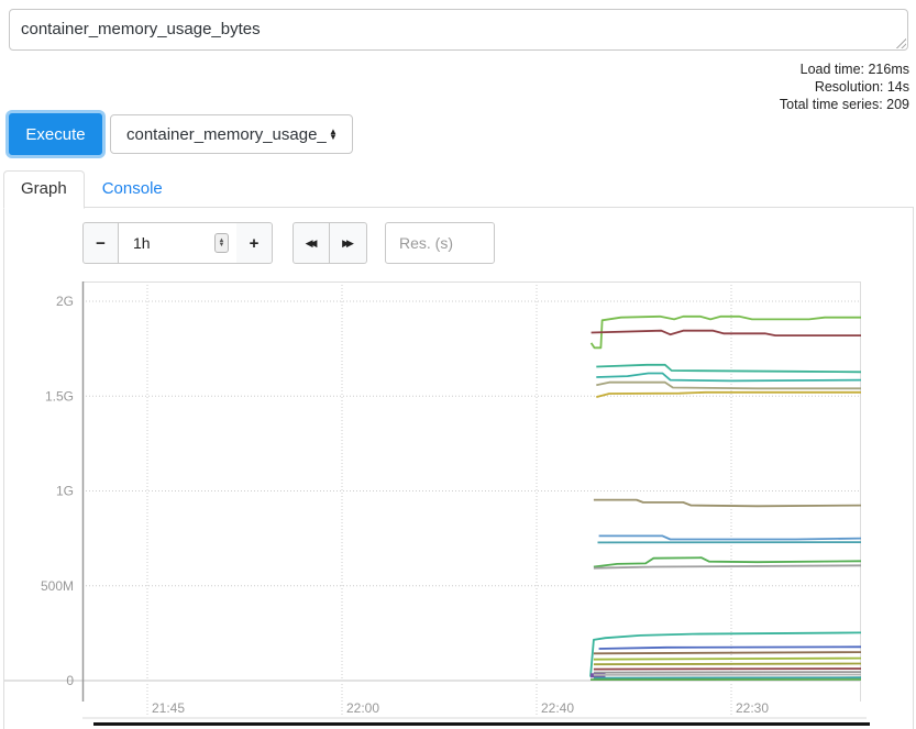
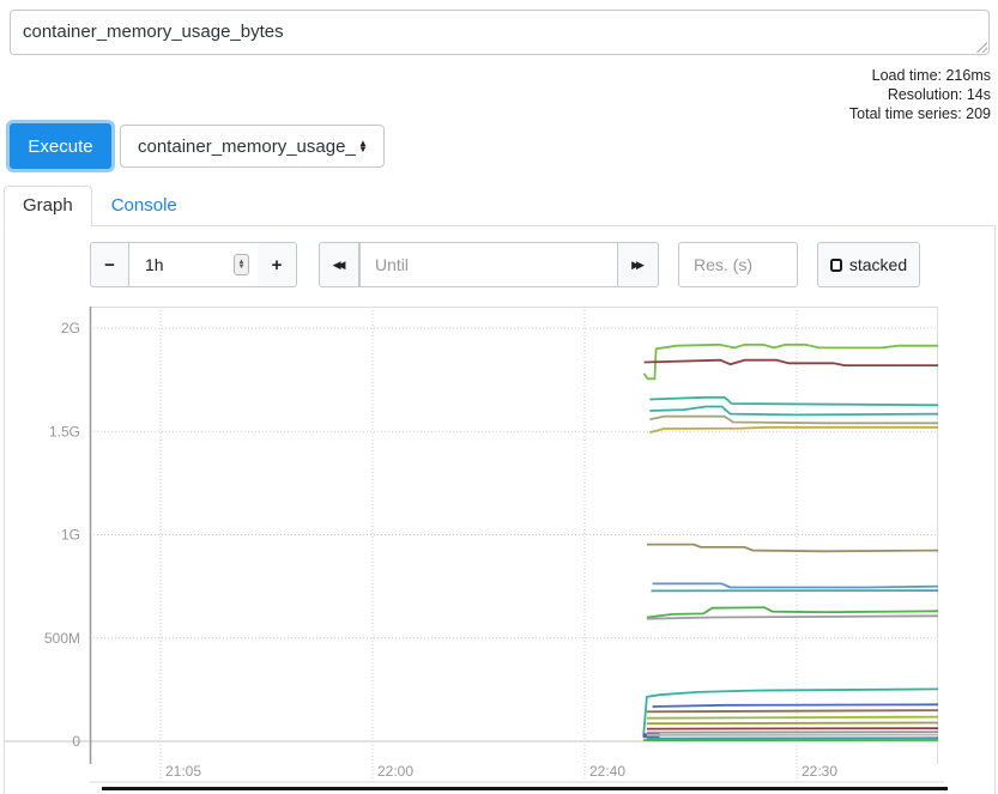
  container_memory_usage_bytes
  Load time: 216ms
  Resolution: 14s
  Total time series: 209
  Execute
  container_memory_usage_
  ▲
  ▼
  Graph
  Console
  −
  1h
  +
  ◀◀
+ Until
  ▶▶
  Res. (s)
+ stacked
- 21:45
+ 21:05
  22:00
  22:40
  22:30
  2G
  1.5G
  1G
  500M
  0
